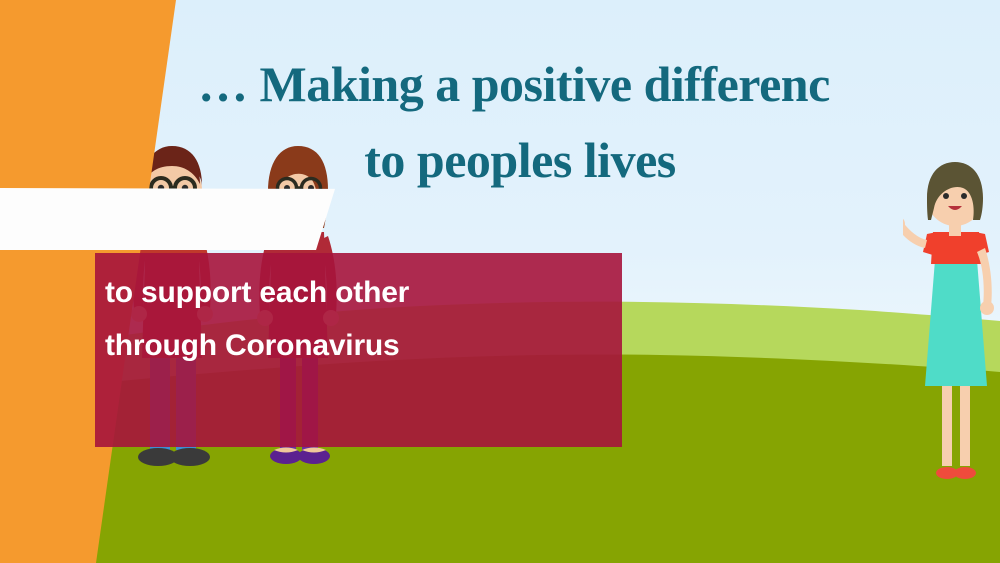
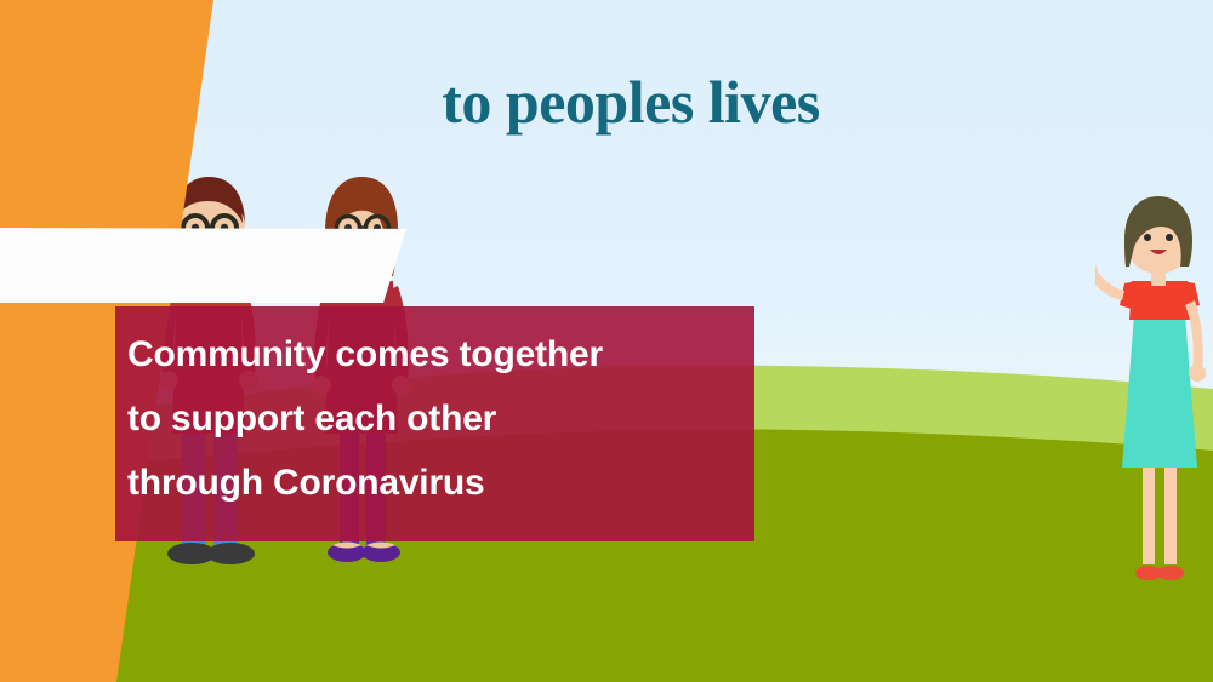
- … Making a positive differenc
  to peoples lives
+ Community comes together
  to support each other
  through Coronavirus
